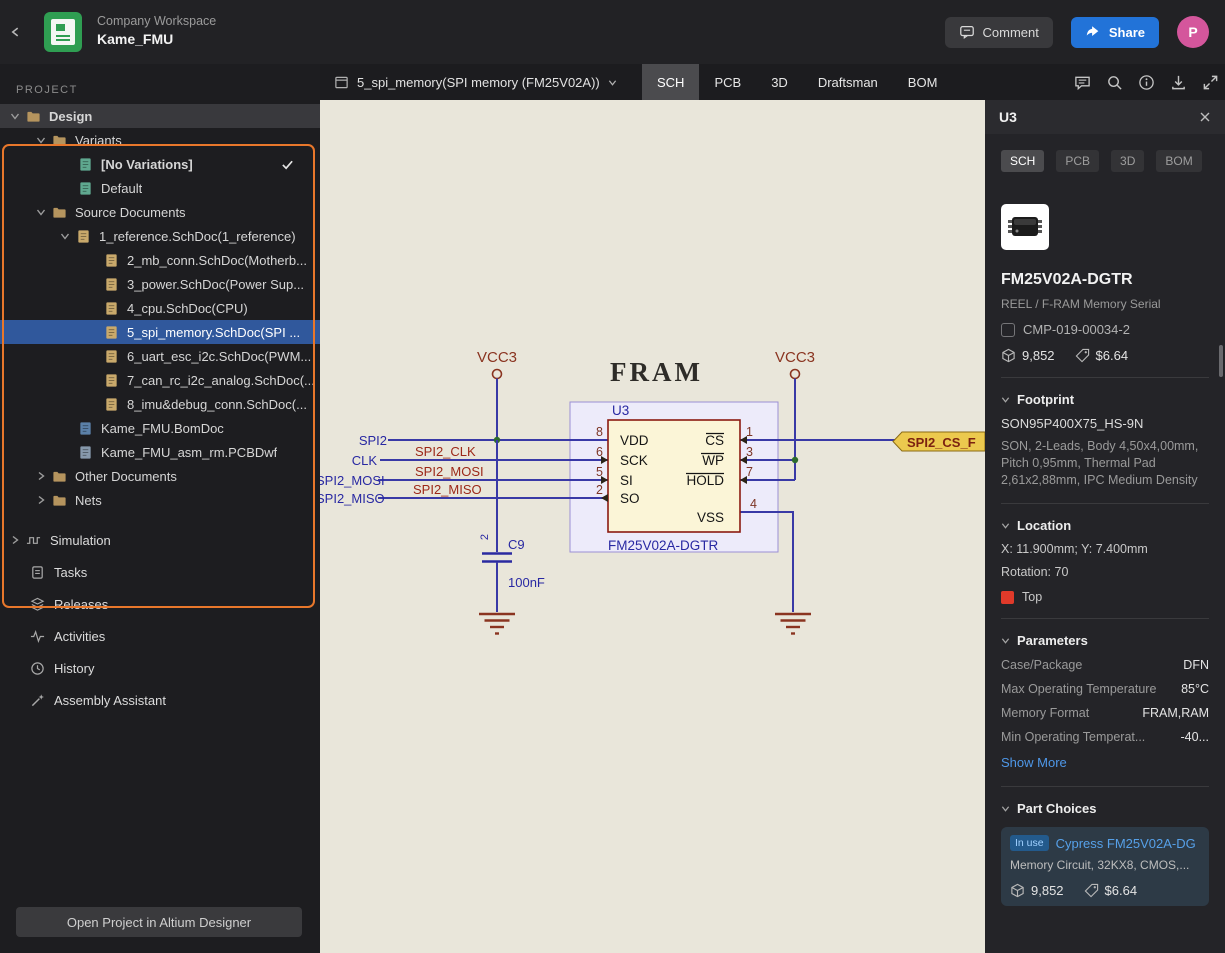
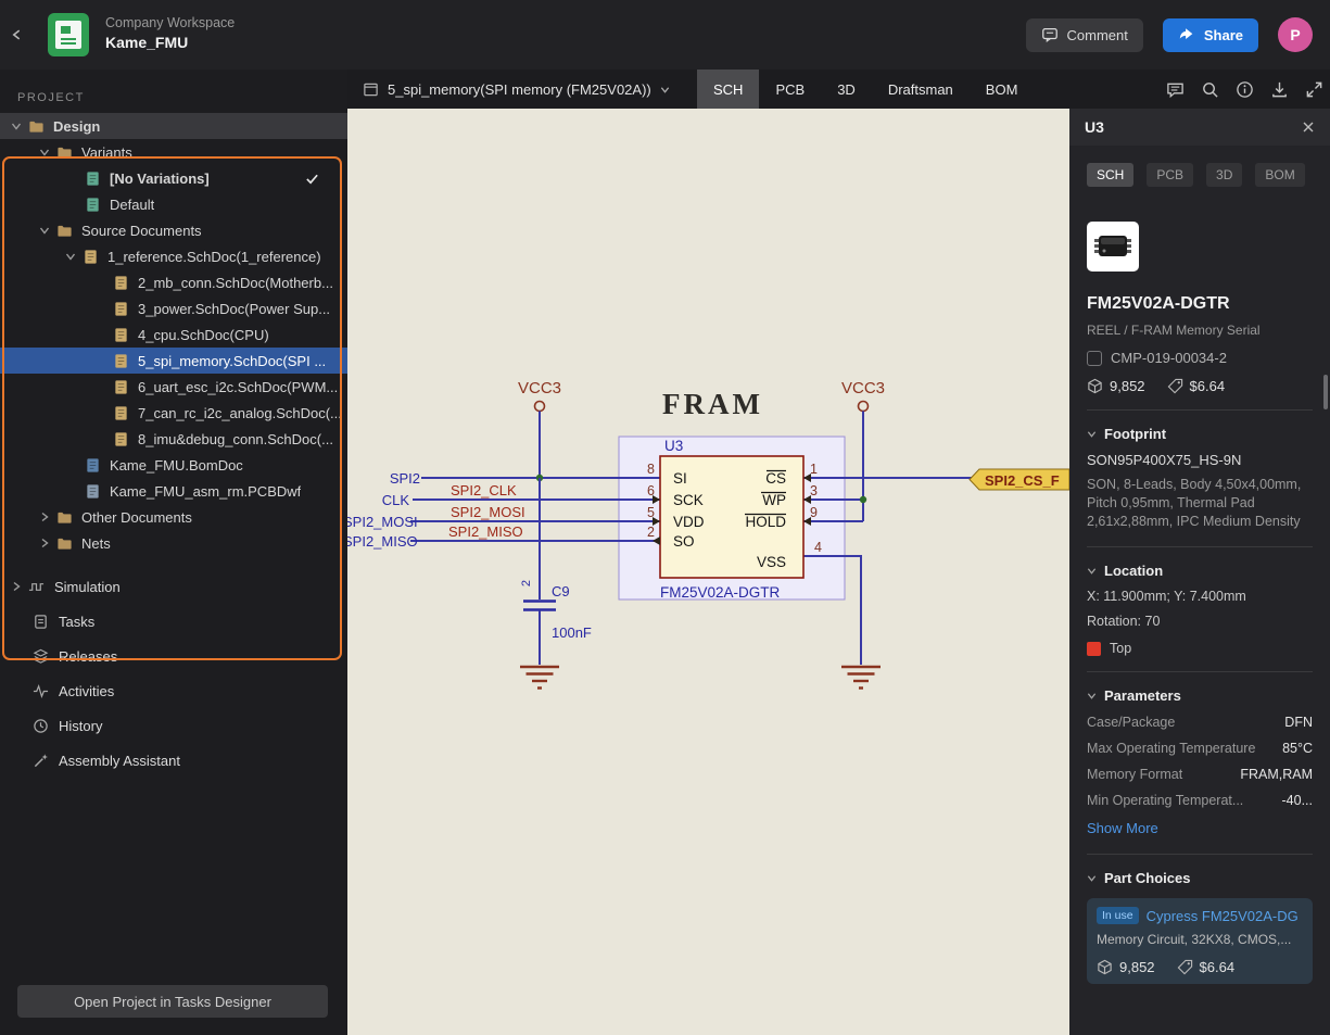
  Company Workspace
  Kame_FMU
  Comment
  Share
  P
  PROJECT
  Design
  Variants
  [No Variations]
  Default
  Source Documents
  1_reference.SchDoc(1_reference)
  2_mb_conn.SchDoc(Motherb...
  3_power.SchDoc(Power Sup...
  4_cpu.SchDoc(CPU)
  5_spi_memory.SchDoc(SPI ...
  6_uart_esc_i2c.SchDoc(PWM...
  7_can_rc_i2c_analog.SchDoc(...
  8_imu&debug_conn.SchDoc(...
  Kame_FMU.BomDoc
  Kame_FMU_asm_rm.PCBDwf
  Other Documents
  Nets
  Simulation
  Tasks
  Releases
  Activities
  History
  Assembly Assistant
- Open Project in Altium Designer
+ Open Project in Tasks Designer
  5_spi_memory(SPI memory (FM25V02A))
  SCH
  PCB
  3D
  Draftsman
  BOM
  FRAM
  VCC3
  VCC3
  C9
  100nF
  U3
  FM25V02A-DGTR
- VDD
+ SI
  SCK
- SI
+ VDD
  SO
  CS
  WP
  HOLD
  VSS
  8
  6
  5
  2
  1
  3
- 7
+ 9
  4
  SPI2_CLK
  SPI2_MOSI
  SPI2_MISO
  SPI2
  CLK
  SPI2_MOSI
  SPI2_MISO
  SPI2_CS_F
  U3
  SCH
  PCB
  3D
  BOM
  FM25V02A-DGTR
  REEL / F-RAM Memory Serial
  CMP-019-00034-2
  9,852
  $6.64
  Footprint
  SON95P400X75_HS-9N
- SON, 2-Leads, Body 4,50x4,00mm, Pitch 0,95mm, Thermal Pad 2,61x2,88mm, IPC Medium Density
+ SON, 8-Leads, Body 4,50x4,00mm, Pitch 0,95mm, Thermal Pad 2,61x2,88mm, IPC Medium Density
  Location
  X: 11.900mm; Y: 7.400mm
  Rotation: 70
  Top
  Parameters
  Case/Package
  DFN
  Max Operating Temperature
  85°C
  Memory Format
  FRAM,RAM
  Min Operating Temperat...
  -40...
  Show More
  Part Choices
  In use
  Cypress FM25V02A-DG
  Memory Circuit, 32KX8, CMOS,...
  9,852
  $6.64
